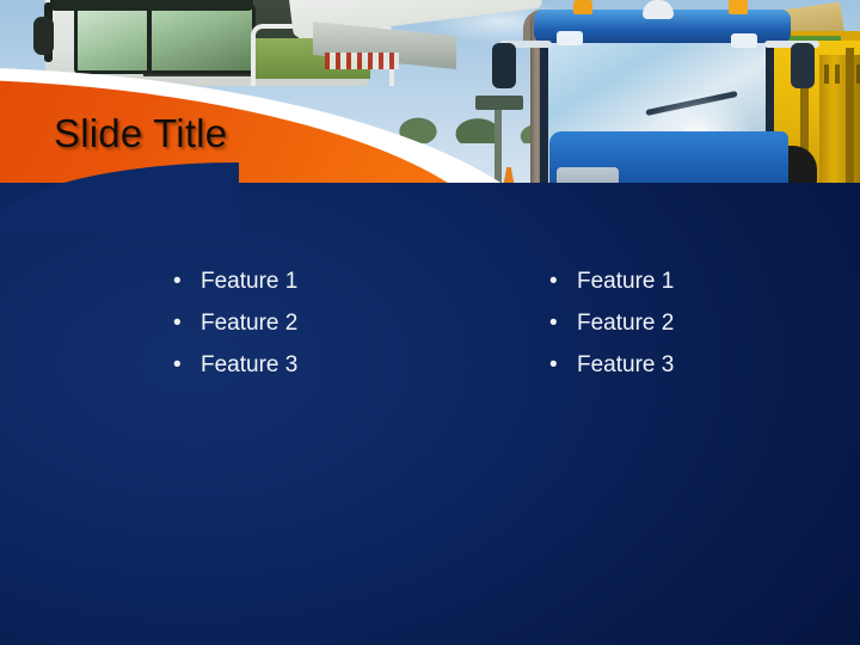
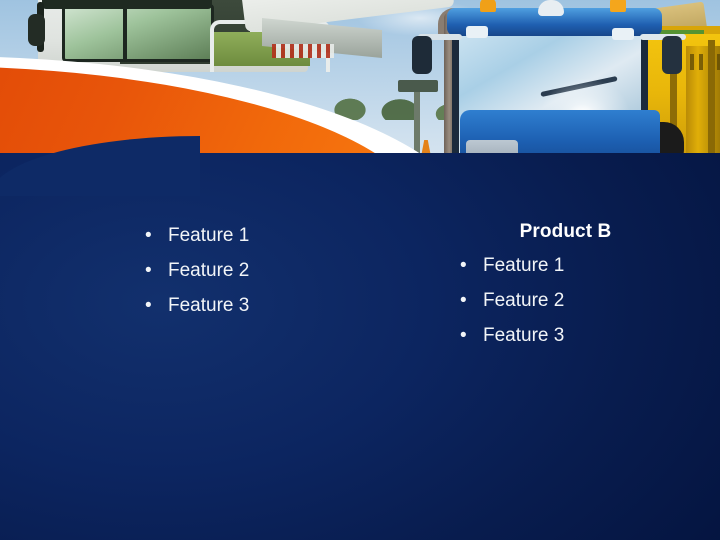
- Slide Title
  •
  Feature 1
  •
  Feature 2
  •
  Feature 3
+ Product B
  •
  Feature 1
  •
  Feature 2
  •
  Feature 3
